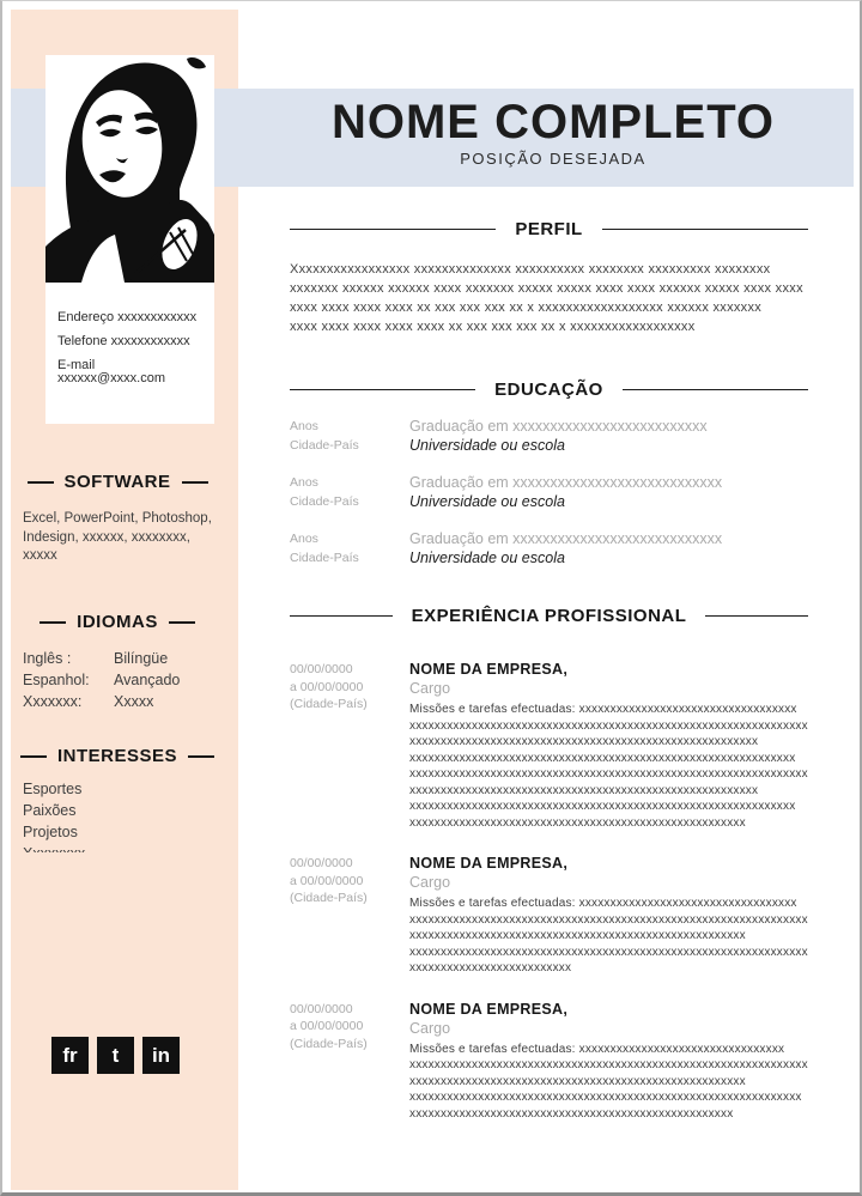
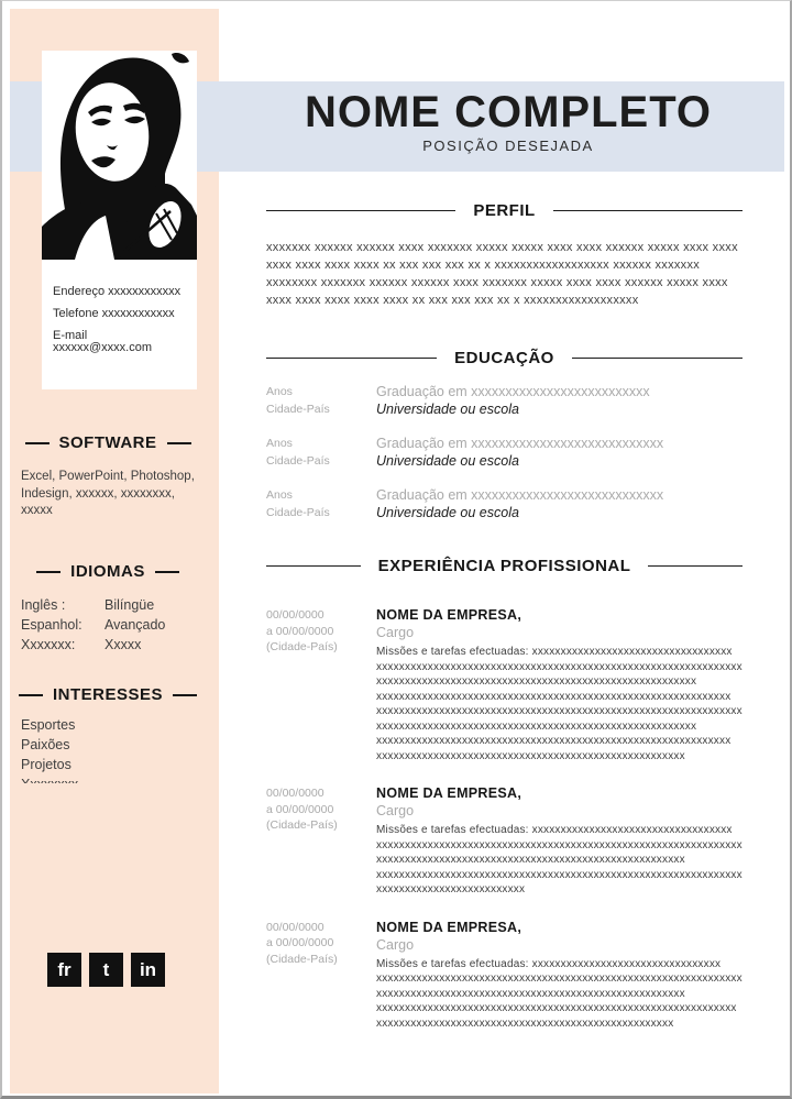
  NOME COMPLETO
  POSIÇÃO DESEJADA
  Endereço xxxxxxxxxxxx
  Telefone xxxxxxxxxxxx
  E-mail xxxxxx@xxxx.com
  SOFTWARE
  Excel, PowerPoint, Photoshop, Indesign, xxxxxx, xxxxxxxx, xxxxx
  IDIOMAS
  Inglês :
  Bilíngüe
  Espanhol:
  Avançado
  Xxxxxxx:
  Xxxxx
  INTERESSES
  Esportes
  Paixões
  Projetos
  fr
  t
  in
  PERFIL
- Xxxxxxxxxxxxxxxxx xxxxxxxxxxxxxx xxxxxxxxxx xxxxxxxx xxxxxxxxx xxxxxxxx
  xxxxxxx xxxxxx xxxxxx xxxx xxxxxxx xxxxx xxxxx xxxx xxxx xxxxxx xxxxx xxxx xxxx
  xxxx xxxx xxxx xxxx xx xxx xxx xxx xx x xxxxxxxxxxxxxxxxxx xxxxxx xxxxxxx
+ xxxxxxxx xxxxxxx xxxxxx xxxxxx xxxx xxxxxxx xxxxx xxxx xxxx xxxxxx xxxxx xxxx
  xxxx xxxx xxxx xxxx xxxx xx xxx xxx xxx xx x xxxxxxxxxxxxxxxxxx
  EDUCAÇÃO
  Anos
  Cidade-País
  Graduação em xxxxxxxxxxxxxxxxxxxxxxxxxx
  Universidade ou escola
  Anos
  Cidade-País
  Graduação em xxxxxxxxxxxxxxxxxxxxxxxxxxxx
  Universidade ou escola
  Anos
  Cidade-País
  Graduação em xxxxxxxxxxxxxxxxxxxxxxxxxxxx
  Universidade ou escola
  EXPERIÊNCIA PROFISSIONAL
  00/00/0000
  a 00/00/0000
  (Cidade-País)
  NOME DA EMPRESA,
  Cargo
  Missões e tarefas efectuadas: xxxxxxxxxxxxxxxxxxxxxxxxxxxxxxxxxxx
  xxxxxxxxxxxxxxxxxxxxxxxxxxxxxxxxxxxxxxxxxxxxxxxxxxxxxxxxxxxxxxxx
  xxxxxxxxxxxxxxxxxxxxxxxxxxxxxxxxxxxxxxxxxxxxxxxxxxxxxxxx
  xxxxxxxxxxxxxxxxxxxxxxxxxxxxxxxxxxxxxxxxxxxxxxxxxxxxxxxxxxxxxx
  xxxxxxxxxxxxxxxxxxxxxxxxxxxxxxxxxxxxxxxxxxxxxxxxxxxxxxxxxxxxxxxx
  xxxxxxxxxxxxxxxxxxxxxxxxxxxxxxxxxxxxxxxxxxxxxxxxxxxxxxxx
  xxxxxxxxxxxxxxxxxxxxxxxxxxxxxxxxxxxxxxxxxxxxxxxxxxxxxxxxxxxxxx
  xxxxxxxxxxxxxxxxxxxxxxxxxxxxxxxxxxxxxxxxxxxxxxxxxxxxxx
  00/00/0000
  a 00/00/0000
  (Cidade-País)
  NOME DA EMPRESA,
  Cargo
  Missões e tarefas efectuadas: xxxxxxxxxxxxxxxxxxxxxxxxxxxxxxxxxxx
  xxxxxxxxxxxxxxxxxxxxxxxxxxxxxxxxxxxxxxxxxxxxxxxxxxxxxxxxxxxxxxxx
  xxxxxxxxxxxxxxxxxxxxxxxxxxxxxxxxxxxxxxxxxxxxxxxxxxxxxx
  xxxxxxxxxxxxxxxxxxxxxxxxxxxxxxxxxxxxxxxxxxxxxxxxxxxxxxxxxxxxxxxx
  xxxxxxxxxxxxxxxxxxxxxxxxxx
  00/00/0000
  a 00/00/0000
  (Cidade-País)
  NOME DA EMPRESA,
  Cargo
  Missões e tarefas efectuadas: xxxxxxxxxxxxxxxxxxxxxxxxxxxxxxxxx
  xxxxxxxxxxxxxxxxxxxxxxxxxxxxxxxxxxxxxxxxxxxxxxxxxxxxxxxxxxxxxxxx
  xxxxxxxxxxxxxxxxxxxxxxxxxxxxxxxxxxxxxxxxxxxxxxxxxxxxxx
  xxxxxxxxxxxxxxxxxxxxxxxxxxxxxxxxxxxxxxxxxxxxxxxxxxxxxxxxxxxxxxx
  xxxxxxxxxxxxxxxxxxxxxxxxxxxxxxxxxxxxxxxxxxxxxxxxxxxx
